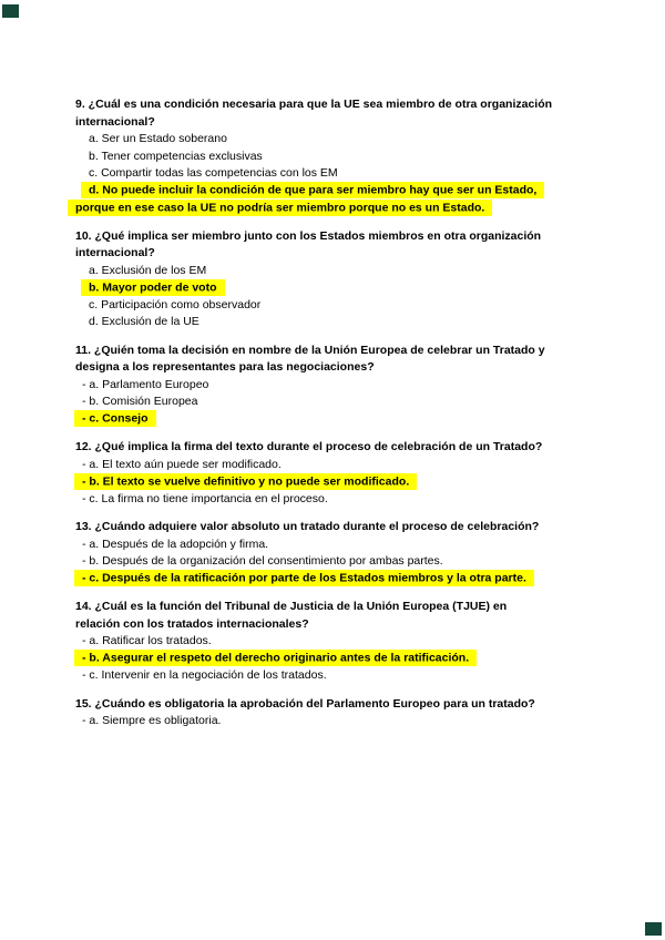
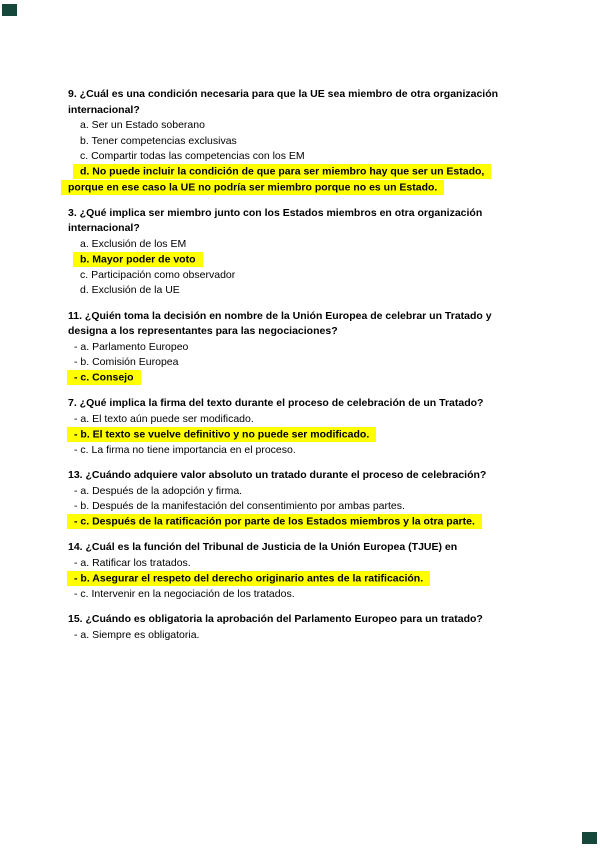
  9. ¿Cuál es una condición necesaria para que la UE sea miembro de otra organización
  internacional?
  a. Ser un Estado soberano
  b. Tener competencias exclusivas
  c. Compartir todas las competencias con los EM
  d. No puede incluir la condición de que para ser miembro hay que ser un Estado,
  porque en ese caso la UE no podría ser miembro porque no es un Estado.
- 10. ¿Qué implica ser miembro junto con los Estados miembros en otra organización
+ 3. ¿Qué implica ser miembro junto con los Estados miembros en otra organización
  internacional?
  a. Exclusión de los EM
  b. Mayor poder de voto
  c. Participación como observador
  d. Exclusión de la UE
  11. ¿Quién toma la decisión en nombre de la Unión Europea de celebrar un Tratado y
  designa a los representantes para las negociaciones?
  - a. Parlamento Europeo
  - b. Comisión Europea
  - c. Consejo
- 12. ¿Qué implica la firma del texto durante el proceso de celebración de un Tratado?
+ 7. ¿Qué implica la firma del texto durante el proceso de celebración de un Tratado?
  - a. El texto aún puede ser modificado.
  - b. El texto se vuelve definitivo y no puede ser modificado.
  - c. La firma no tiene importancia en el proceso.
  13. ¿Cuándo adquiere valor absoluto un tratado durante el proceso de celebración?
  - a. Después de la adopción y firma.
- - b. Después de la organización del consentimiento por ambas partes.
+ - b. Después de la manifestación del consentimiento por ambas partes.
  - c. Después de la ratificación por parte de los Estados miembros y la otra parte.
  14. ¿Cuál es la función del Tribunal de Justicia de la Unión Europea (TJUE) en
- relación con los tratados internacionales?
  - a. Ratificar los tratados.
  - b. Asegurar el respeto del derecho originario antes de la ratificación.
  - c. Intervenir en la negociación de los tratados.
  15. ¿Cuándo es obligatoria la aprobación del Parlamento Europeo para un tratado?
  - a. Siempre es obligatoria.
